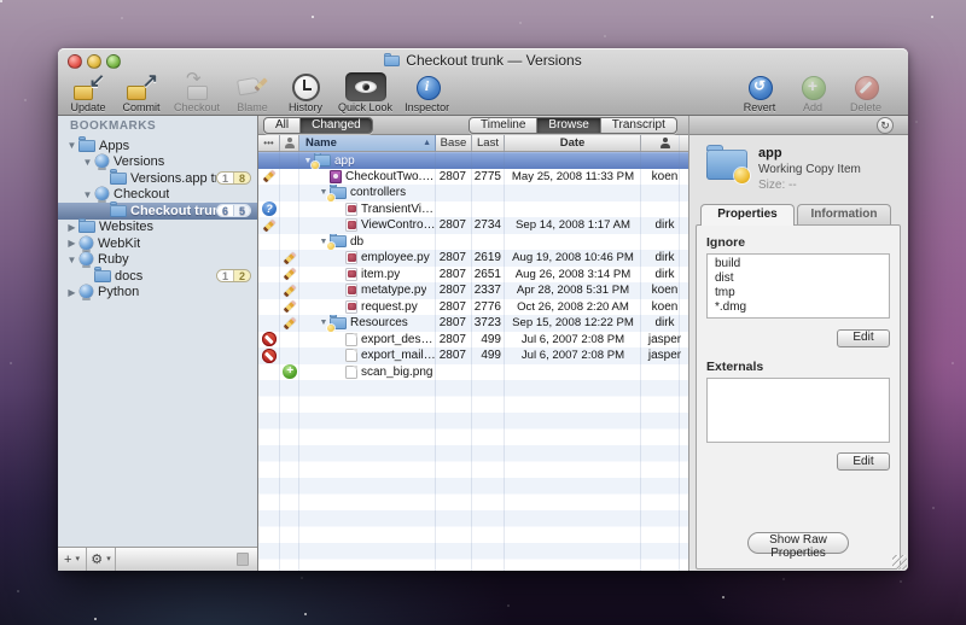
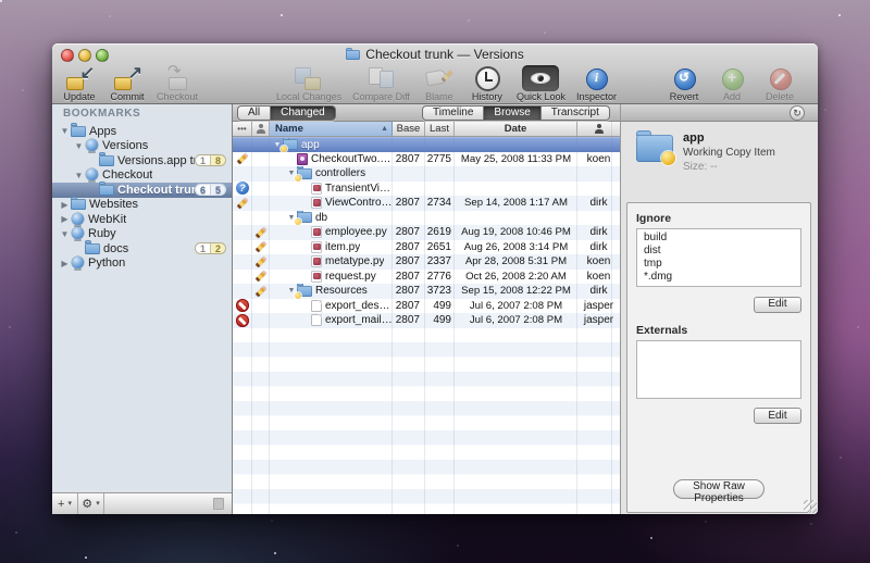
  Checkout trunk — Versions
  Update
  Commit
  Checkout
+ Local Changes
+ Compare Diff
  Blame
  History
  Quick Look
  Inspector
  Revert
  Add
  Delete
  All
  Changed
  Timeline
  Browse
  Transcript
  ↻
  BOOKMARKS
  ▼
  Apps
  ▼
  Versions
  Versions.app t
  1
  8
  ▼
  Checkout
  Checkout tru
  6
  5
  ▶
  Websites
  ▶
  WebKit
  ▼
  Ruby
  docs
  1
  2
  ▶
  Python
  •••
  Name
  Base
  Last
  Date
  app
  CheckoutTwo.tm
  2807
  2775
  May 25, 2008 11:33 PM
  koen
  controllers
  TransientView
  ViewControlle
  2807
  2734
  Sep 14, 2008 1:17 AM
  dirk
  db
  employee.py
  2807
  2619
  Aug 19, 2008 10:46 PM
  dirk
  item.py
  2807
  2651
  Aug 26, 2008 3:14 PM
  dirk
  metatype.py
  2807
  2337
  Apr 28, 2008 5:31 PM
  koen
  request.py
  2807
  2776
  Oct 26, 2008 2:20 AM
  koen
  Resources
  2807
  3723
  Sep 15, 2008 12:22 PM
  dirk
  export_deskto
  2807
  499
  Jul 6, 2007 2:08 PM
  jasper
  export_mail.tif
  2807
  499
  Jul 6, 2007 2:08 PM
  jasper
- scan_big.png
  app
  Working Copy Item
  Size: --
- Properties
- Information
  Ignore
  build
  dist
  tmp
  *.dmg
  Edit
  Externals
  Edit
  Show Raw Properties
